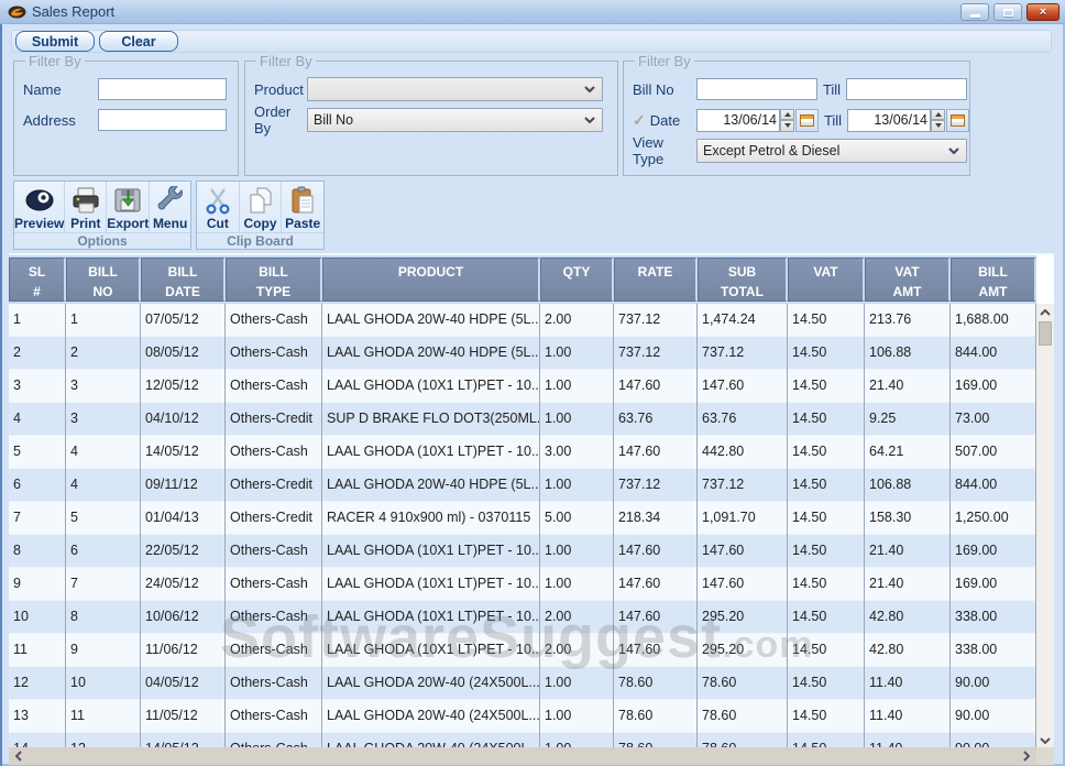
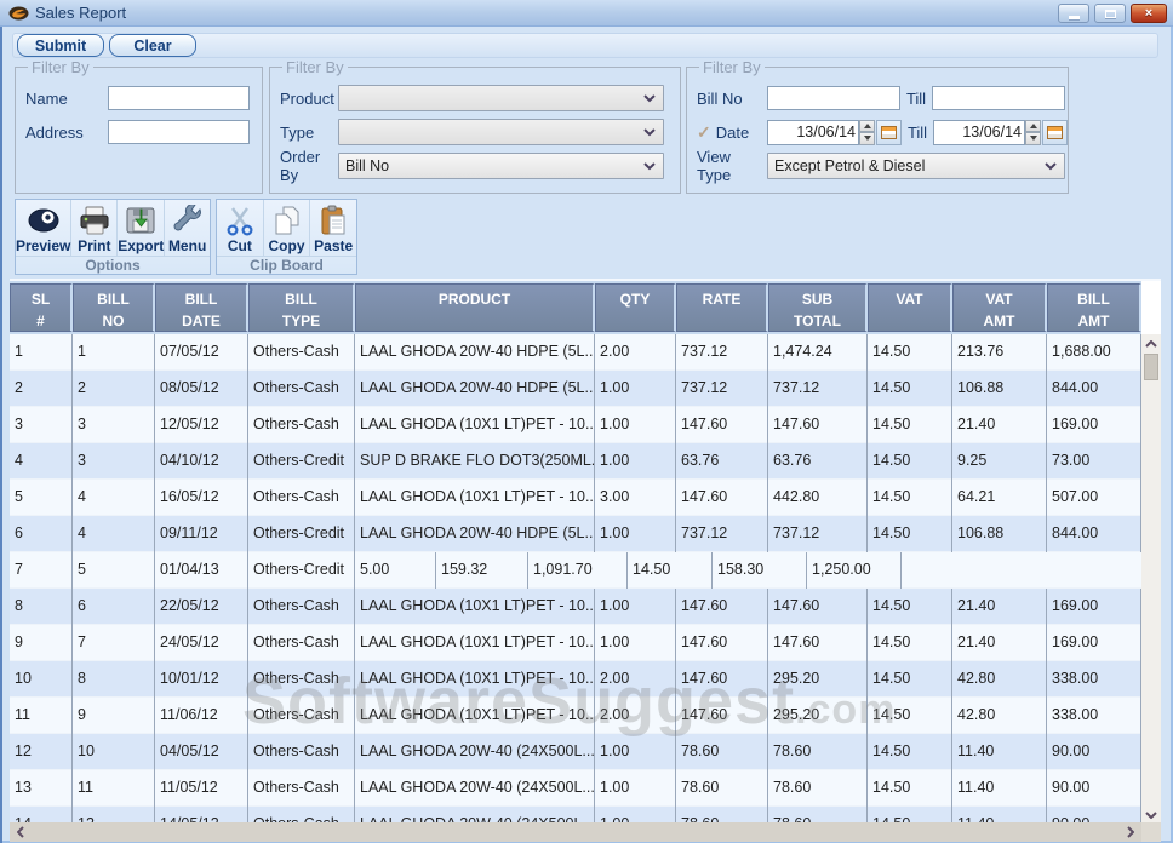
  Sales Report
  ×
  Submit
  Clear
  Filter By
  Name
  Address
  Filter By
  Product
+ Type
  Order By
  Bill No
  Filter By
  Bill No
  Till
  ✓
  Date
  13/06/14
  Till
  13/06/14
  View Type
  Except Petrol & Diesel
  Preview
  Print
  Export
  Menu
  Options
  Cut
  Copy
  Paste
  Clip Board
  SL
  #
  BILL
  NO
  BILL
  DATE
  BILL
  TYPE
  PRODUCT
  QTY
  RATE
  SUB
  TOTAL
  VAT
  VAT
  AMT
  BILL
  AMT
  1
  1
  07/05/12
  Others-Cash
  LAAL GHODA 20W-40 HDPE (5L..
  2.00
  737.12
  1,474.24
  14.50
  213.76
  1,688.00
  2
  2
  08/05/12
  Others-Cash
  LAAL GHODA 20W-40 HDPE (5L..
  1.00
  737.12
  737.12
  14.50
  106.88
  844.00
  3
  3
  12/05/12
  Others-Cash
  LAAL GHODA (10X1 LT)PET - 10..
  1.00
  147.60
  147.60
  14.50
  21.40
  169.00
  4
  3
  04/10/12
  Others-Credit
  SUP D BRAKE FLO DOT3(250ML.
  1.00
  63.76
  63.76
  14.50
  9.25
  73.00
  5
  4
- 14/05/12
+ 16/05/12
  Others-Cash
  LAAL GHODA (10X1 LT)PET - 10..
  3.00
  147.60
  442.80
  14.50
  64.21
  507.00
  6
  4
  09/11/12
  Others-Credit
  LAAL GHODA 20W-40 HDPE (5L..
  1.00
  737.12
  737.12
  14.50
  106.88
  844.00
  7
  5
  01/04/13
  Others-Credit
- RACER 4 910x900 ml) - 0370115
  5.00
- 218.34
+ 159.32
  1,091.70
  14.50
  158.30
  1,250.00
  8
  6
  22/05/12
  Others-Cash
  LAAL GHODA (10X1 LT)PET - 10..
  1.00
  147.60
  147.60
  14.50
  21.40
  169.00
  9
  7
  24/05/12
  Others-Cash
  LAAL GHODA (10X1 LT)PET - 10..
  1.00
  147.60
  147.60
  14.50
  21.40
  169.00
  10
  8
- 10/06/12
+ 10/01/12
  Others-Cash
  LAAL GHODA (10X1 LT)PET - 10..
  2.00
  147.60
  295.20
  14.50
  42.80
  338.00
  11
  9
  11/06/12
  Others-Cash
  LAAL GHODA (10X1 LT)PET - 10..
  2.00
  147.60
  295.20
  14.50
  42.80
  338.00
  12
  10
  04/05/12
  Others-Cash
  LAAL GHODA 20W-40 (24X500L...
  1.00
  78.60
  78.60
  14.50
  11.40
  90.00
  13
  11
  11/05/12
  Others-Cash
  LAAL GHODA 20W-40 (24X500L...
  1.00
  78.60
  78.60
  14.50
  11.40
  90.00
  SoftwareSuggest.com
